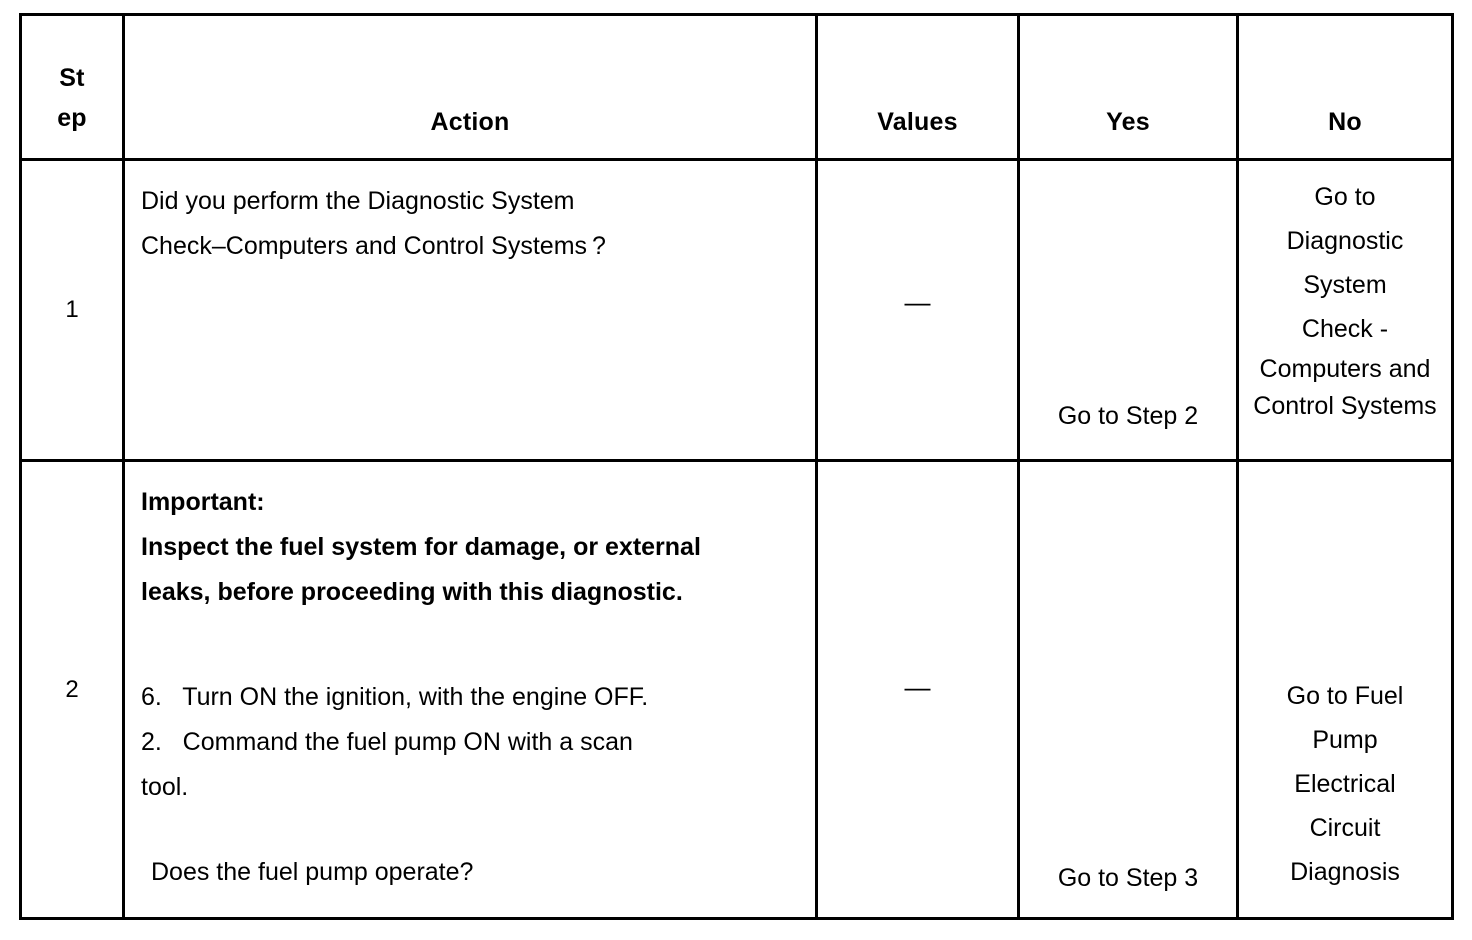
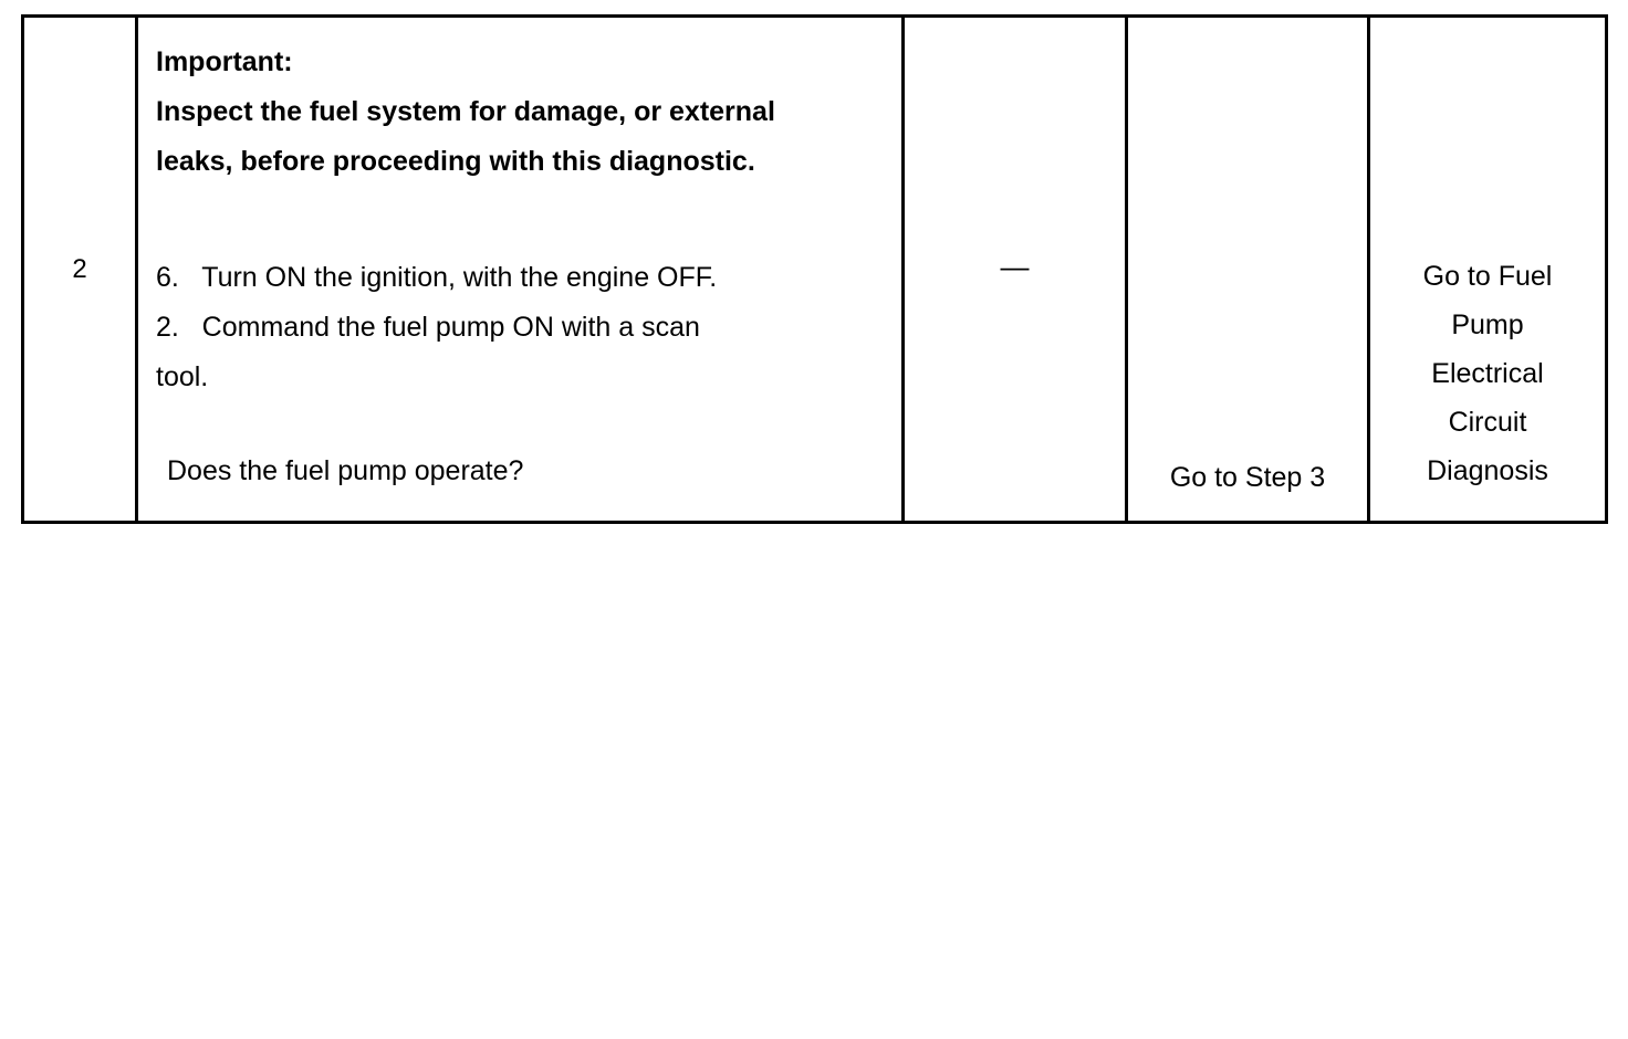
- St ep	Action	Values	Yes	No
- 1	Did you perform the Diagnostic System Check–Computers and Control Systems ?	—	Go to Step 2	Go to Diagnostic System Check - Computers and Control Systems
  2	Important: Inspect the fuel system for damage, or external leaks, before proceeding with this diagnostic. 6. Turn ON the ignition, with the engine OFF. 2. Command the fuel pump ON with a scan tool. Does the fuel pump operate?	—	Go to Step 3	Go to Fuel Pump Electrical Circuit Diagnosis
